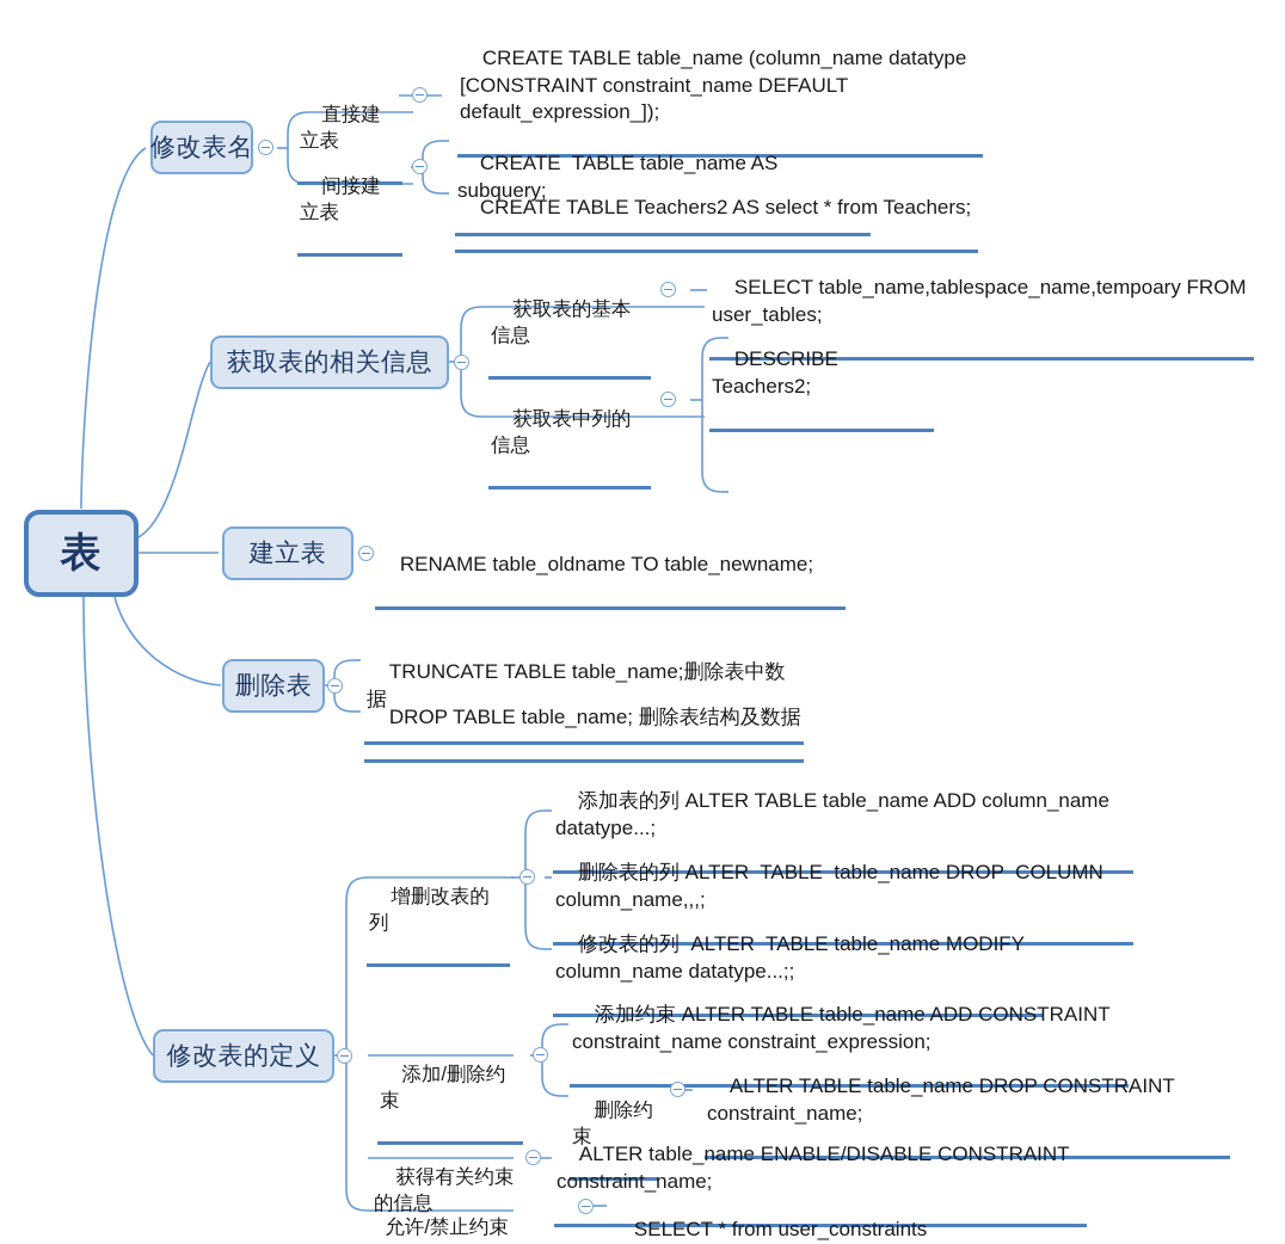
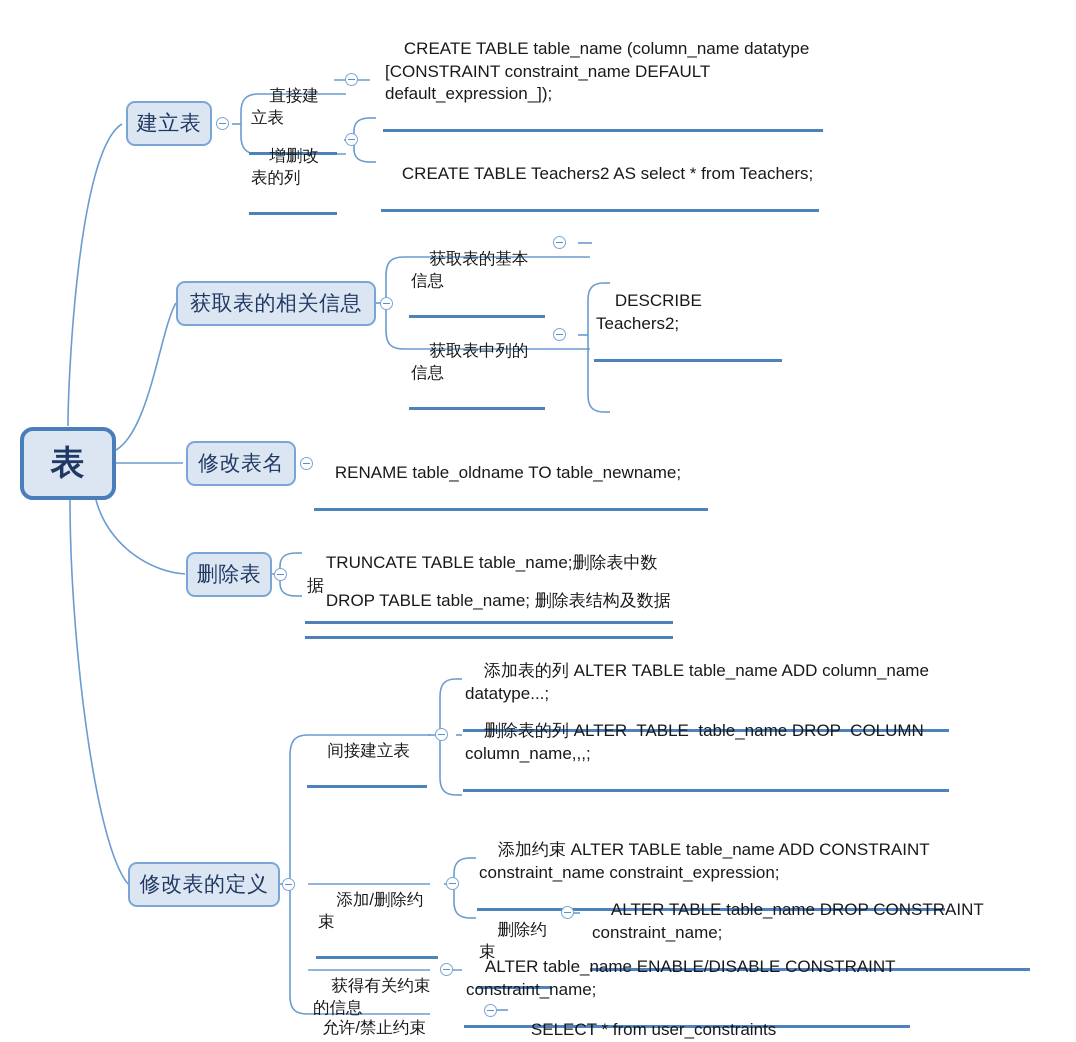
  表
- 修改表名
+ 建立表
  获取表的相关信息
- 建立表
+ 修改表名
  删除表
  修改表的定义
  直接建立表
  CREATE TABLE table_name (column_name datatype
  [CONSTRAINT constraint_name DEFAULT
  default_expression_]);
- 间接建立表
+ 增删改表的列
- CREATE TABLE table_name AS subquery;
  CREATE TABLE Teachers2 AS select * from Teachers;
  获取表的基本信息
- SELECT table_name,tablespace_name,tempoary FROM
- user_tables;
  获取表中列的信息
  DESCRIBE Teachers2;
  RENAME table_oldname TO table_newname;
  TRUNCATE TABLE table_name;删除表中数据
  DROP TABLE table_name; 删除表结构及数据
- 增删改表的列
+ 间接建立表
  添加表的列 ALTER TABLE table_name ADD column_name
  datatype...;
  删除表的列 ALTER TABLE table_name DROP COLUMN
  column_name,,,;
- 修改表的列 ALTER TABLE table_name MODIFY
- column_name datatype...;;
  添加/删除约束
  添加约束 ALTER TABLE table_name ADD CONSTRAINT
  constraint_name constraint_expression;
  删除约束
  ALTER TABLE table_name DROP CONSTRAINT
  constraint_name;
  获得有关约束的信息
  ALTER table_name ENABLE/DISABLE CONSTRAINT
  constraint_name;
  允许/禁止约束
  SELECT * from user_constraints
